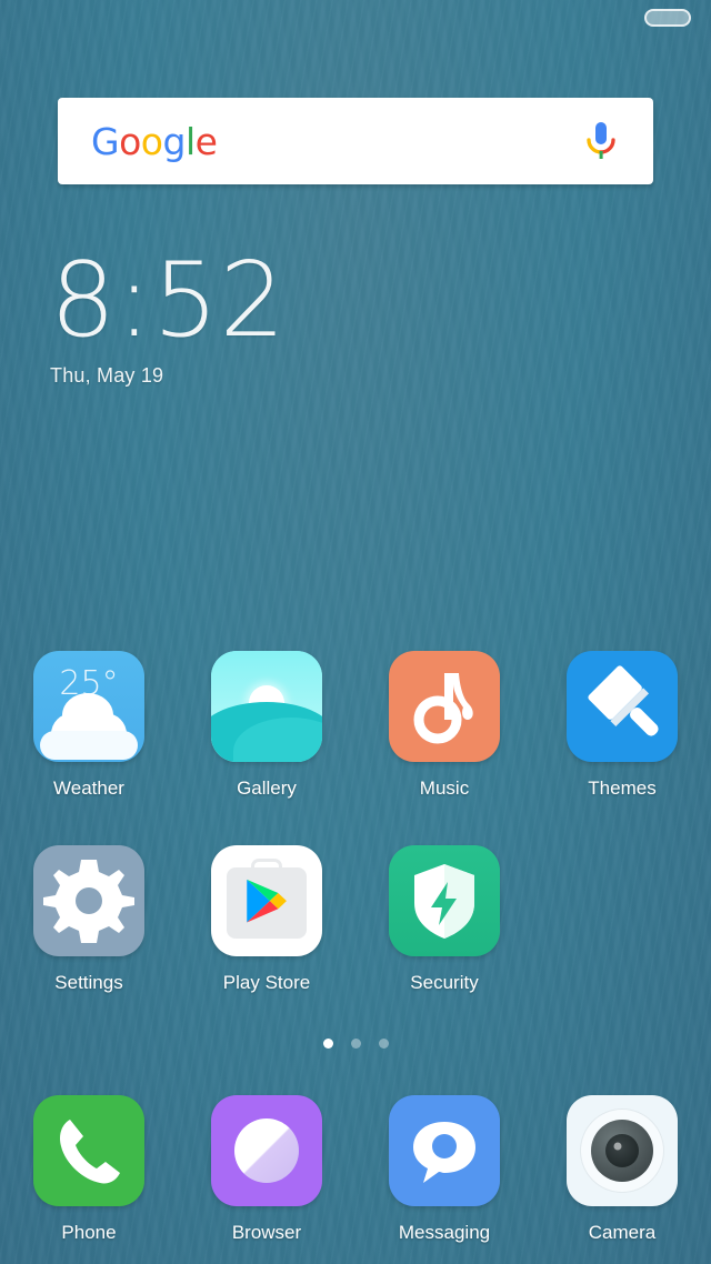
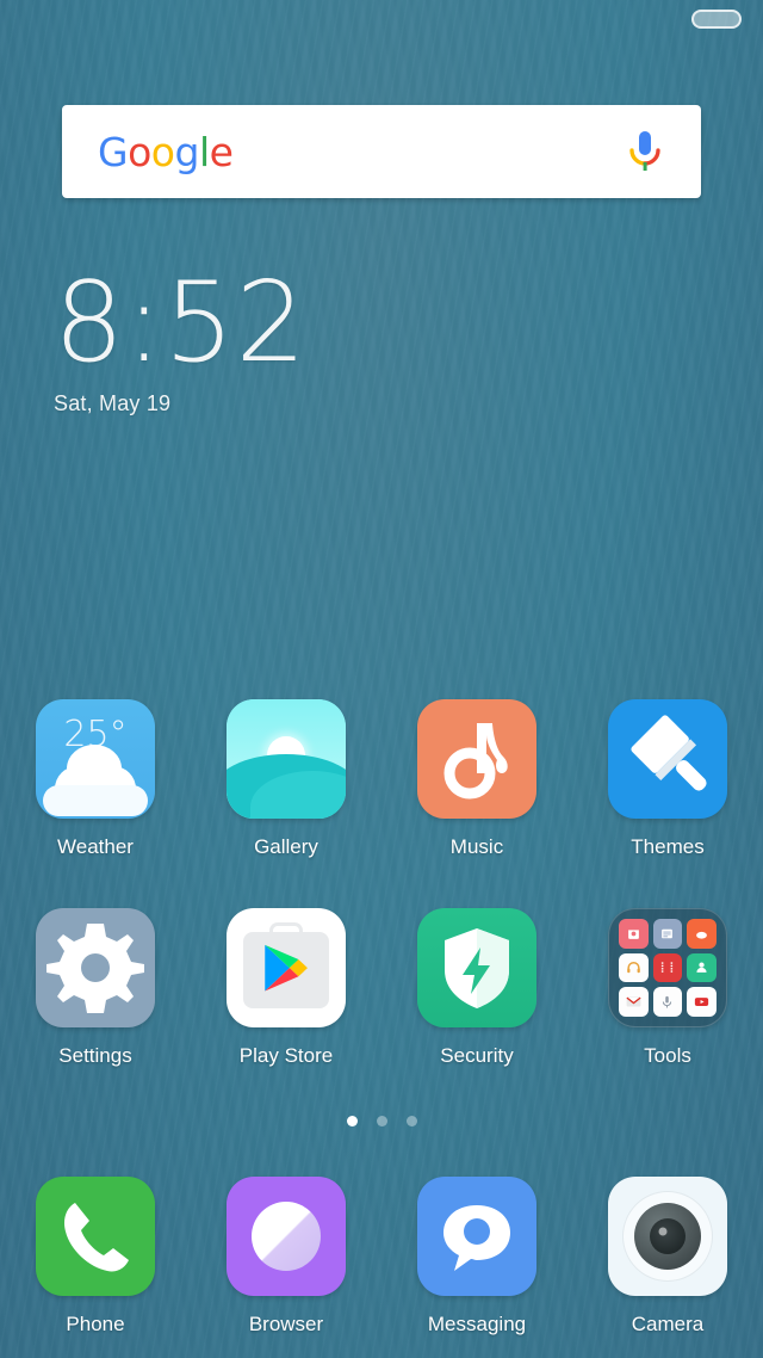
  Google
  8:52
- Thu, May 19
+ Sat, May 19
  25°
  Weather
  Gallery
  Music
  Themes
  Settings
  Play Store
  Security
+ Tools
  Phone
  Browser
  Messaging
  Camera
